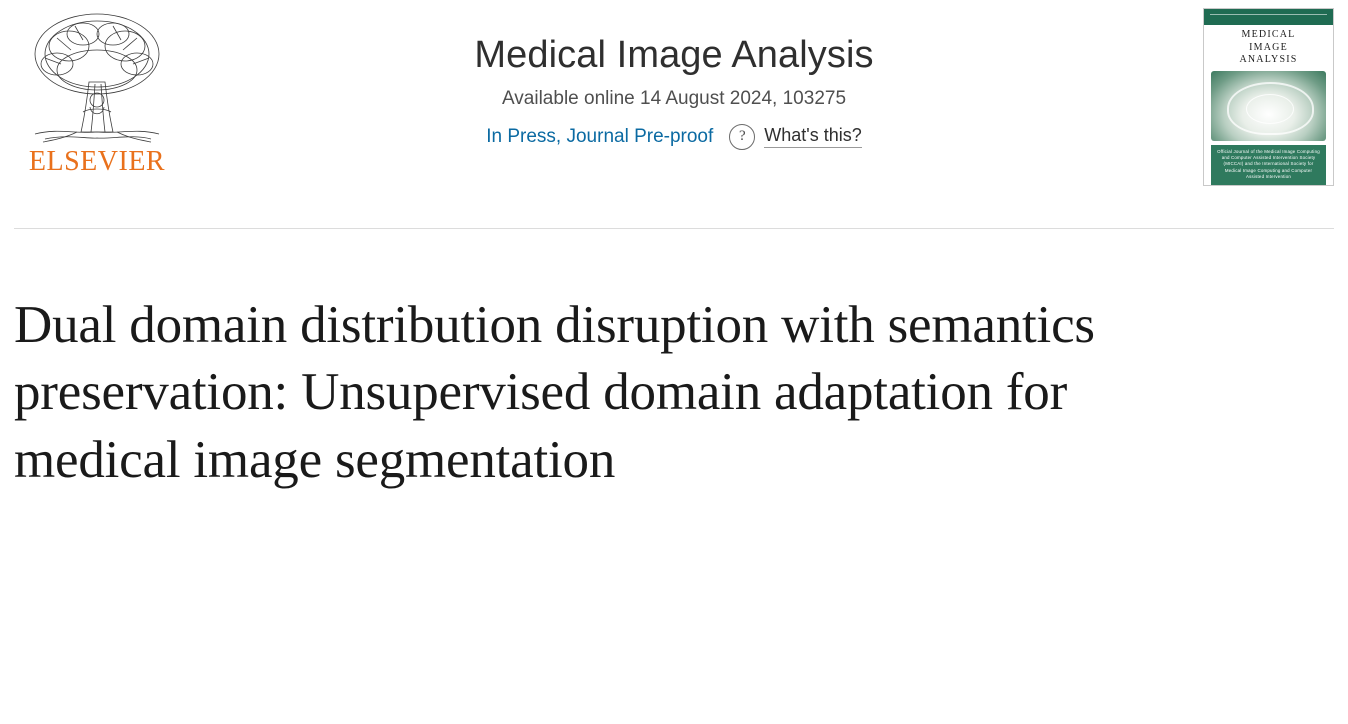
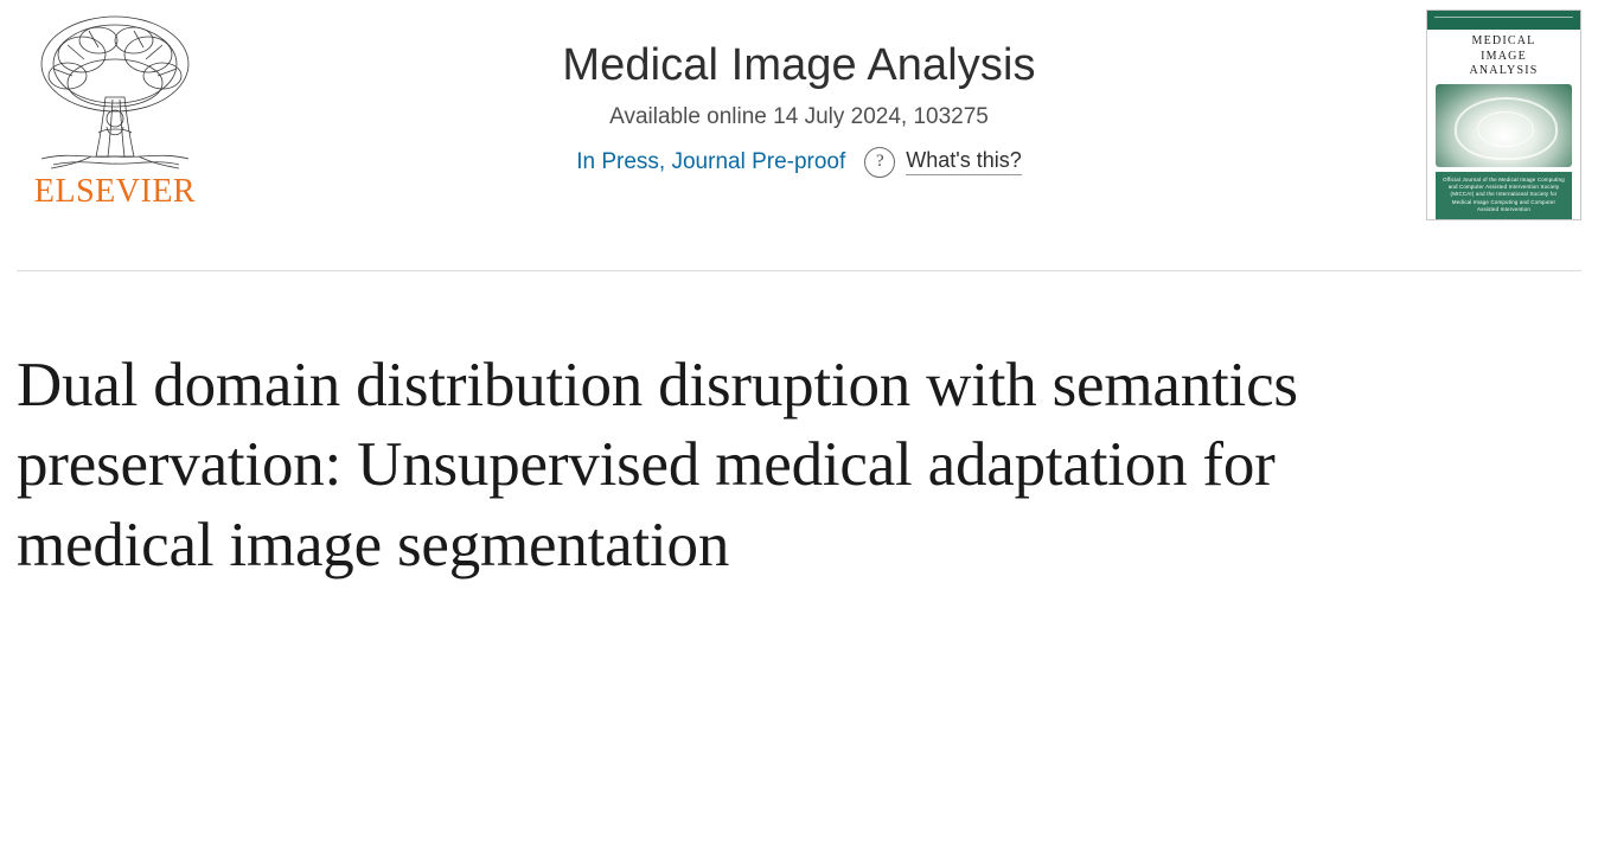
  ELSEVIER
  Medical Image Analysis
- Available online 14 August 2024, 103275
+ Available online 14 July 2024, 103275
  In Press, Journal Pre-proof
  ?
  What's this?
  MEDICAL
  IMAGE
  ANALYSIS
- Dual domain distribution disruption with semantics preservation: Unsupervised domain adaptation for medical image segmentation
+ Dual domain distribution disruption with semantics preservation: Unsupervised medical adaptation for medical image segmentation
